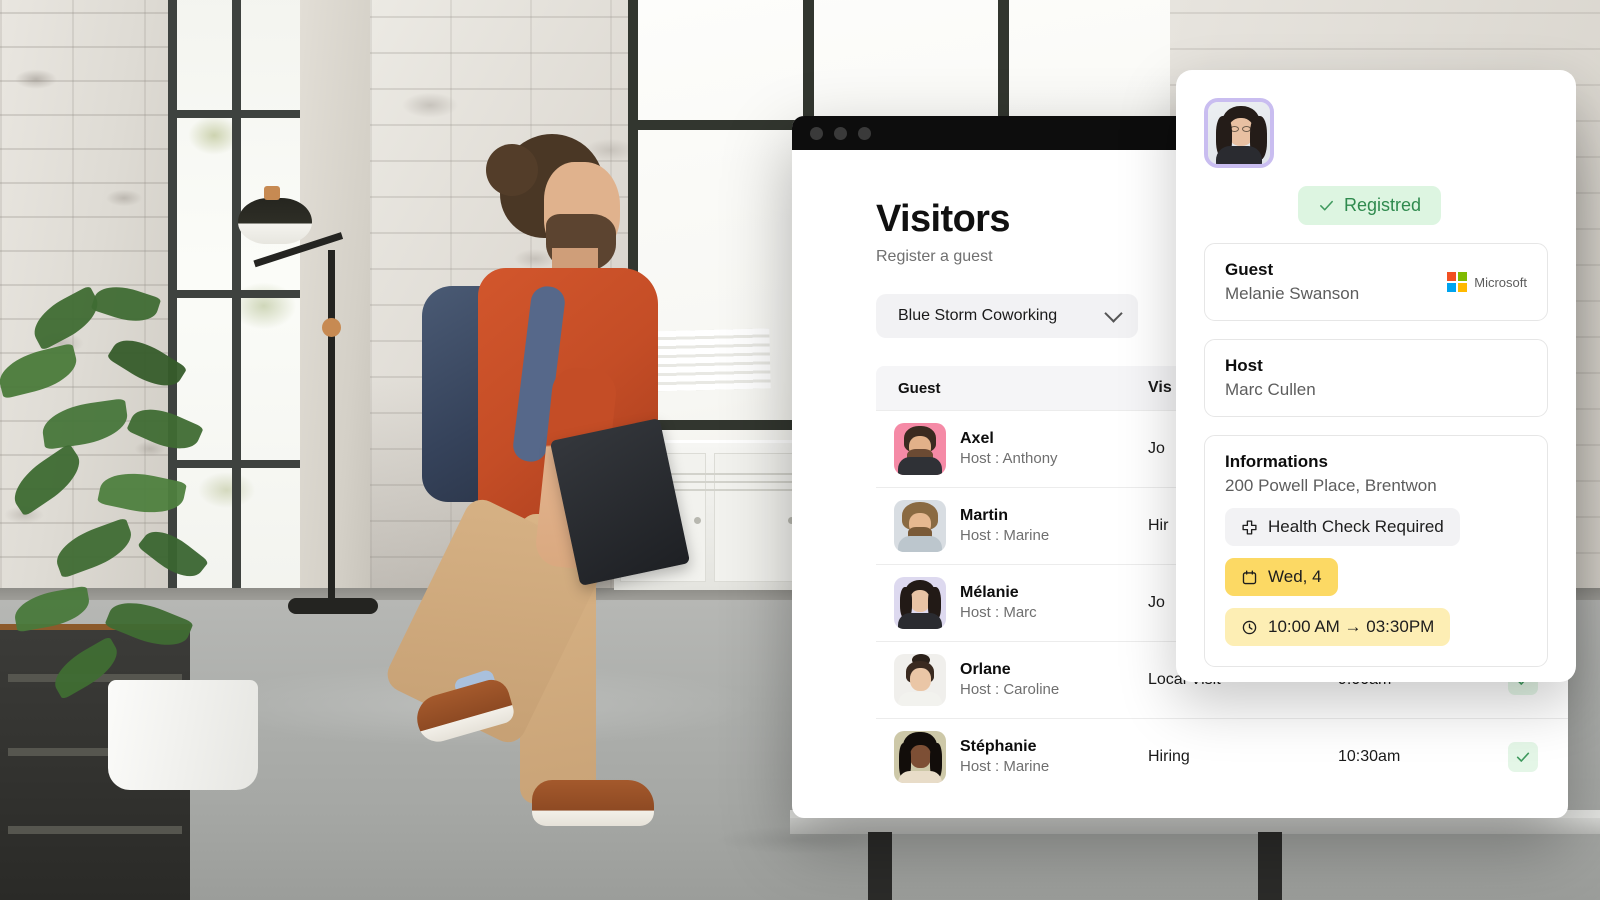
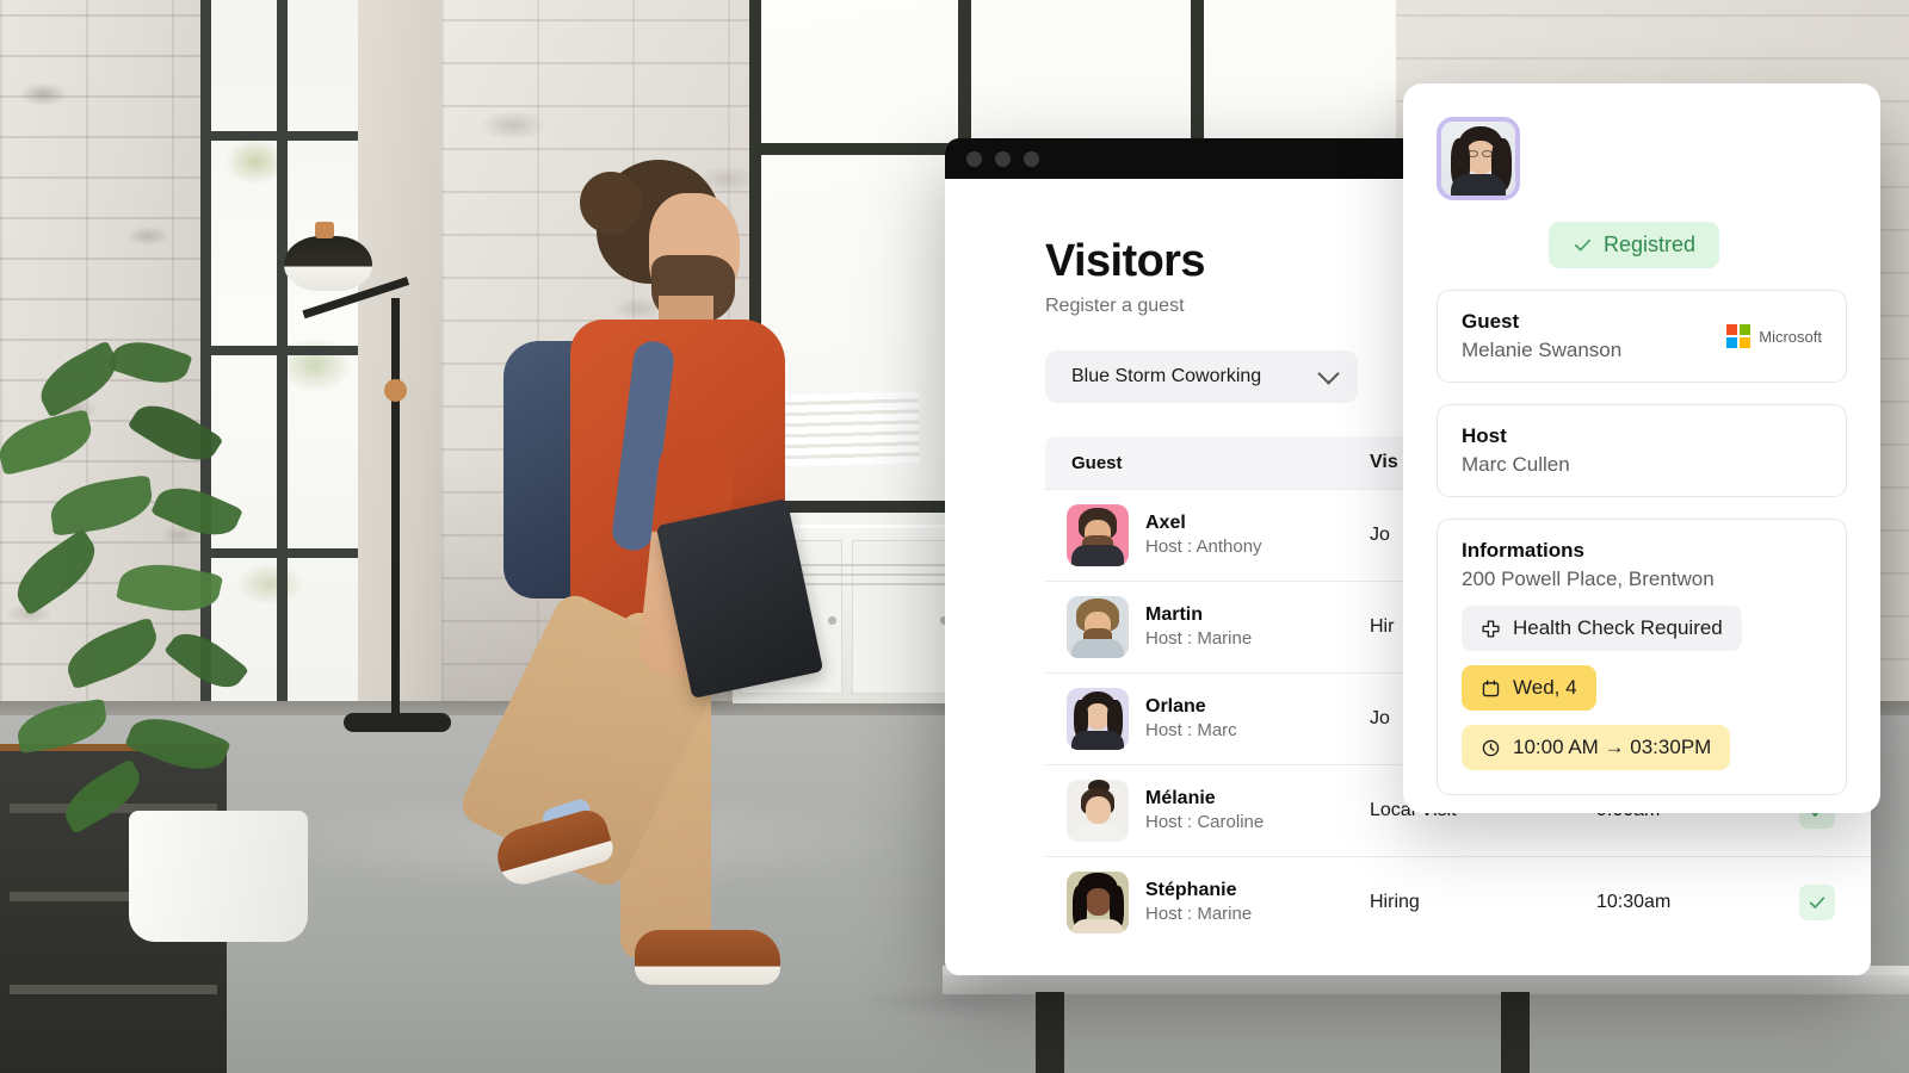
  Visitors
  Register a guest
  Blue Storm Coworking
  Guest
  Vis
  Axel
  Host : Anthony
  Jo
  Martin
  Host : Marine
  Hir
- Mélanie
+ Orlane
  Host : Marc
  Jo
- Orlane
+ Mélanie
  Host : Caroline
  Stéphanie
  Host : Marine
  Hiring
  10:30am
  Registred
  Guest
  Melanie Swanson
  Microsoft
  Host
  Marc Cullen
  Informations
  200 Powell Place, Brentwon
  Health Check Required
  Wed, 4
  10:00 AM → 03:30PM
